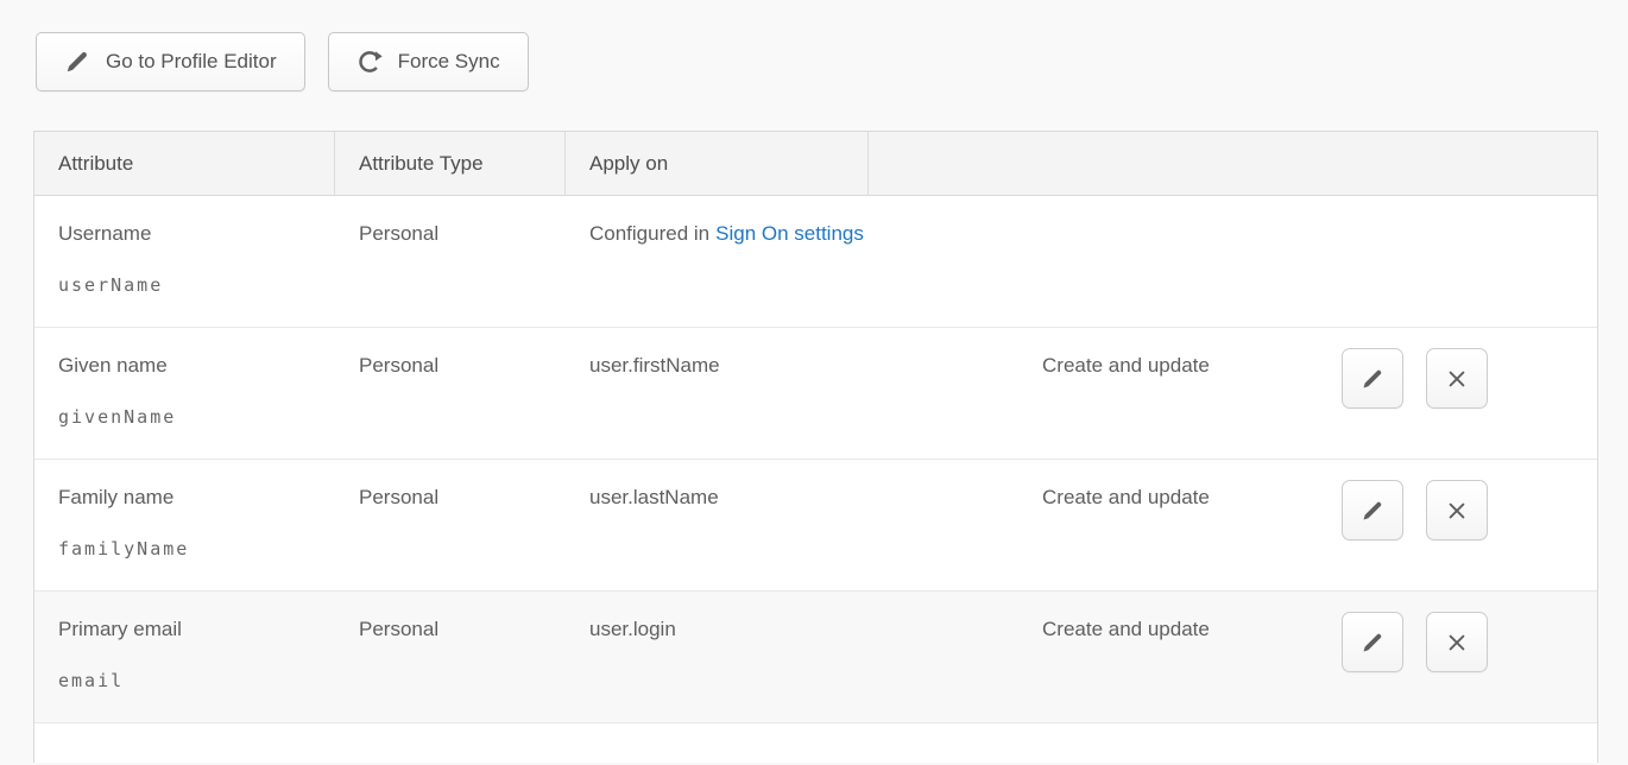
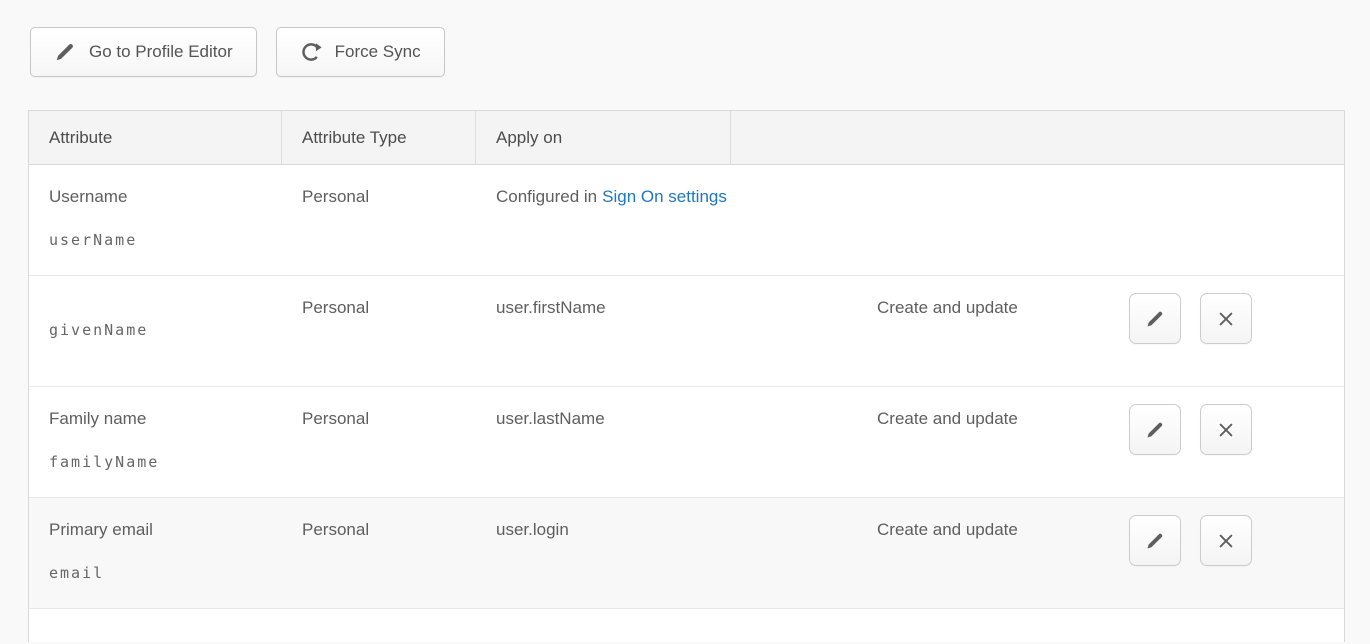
  Go to Profile Editor
  Force Sync
  Attribute
  Attribute Type
  Apply on
  Username
  userName
  Personal
  Configured in Sign On settings
- Given name
  givenName
  Personal
  user.firstName
  Create and update
  Family name
  familyName
  Personal
  user.lastName
  Create and update
  Primary email
  email
  Personal
  user.login
  Create and update
